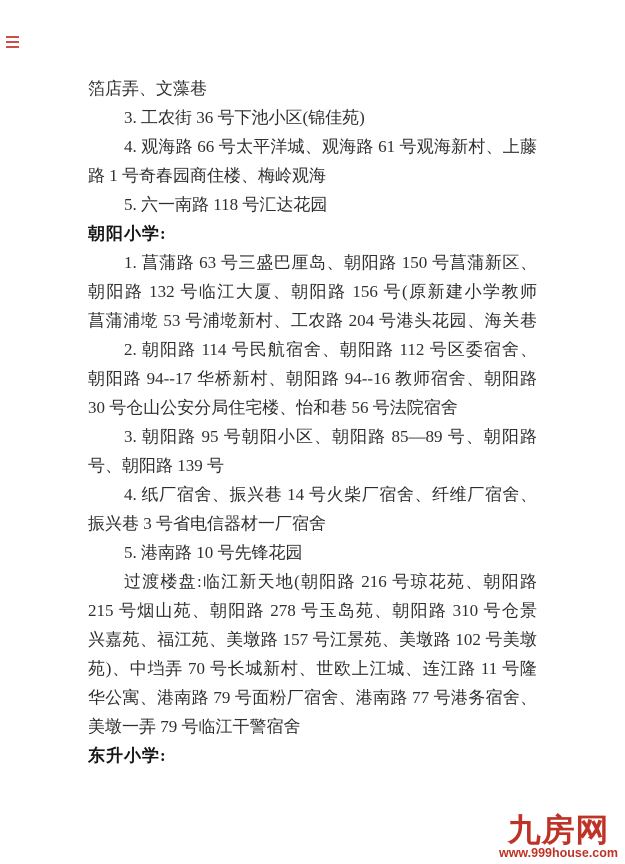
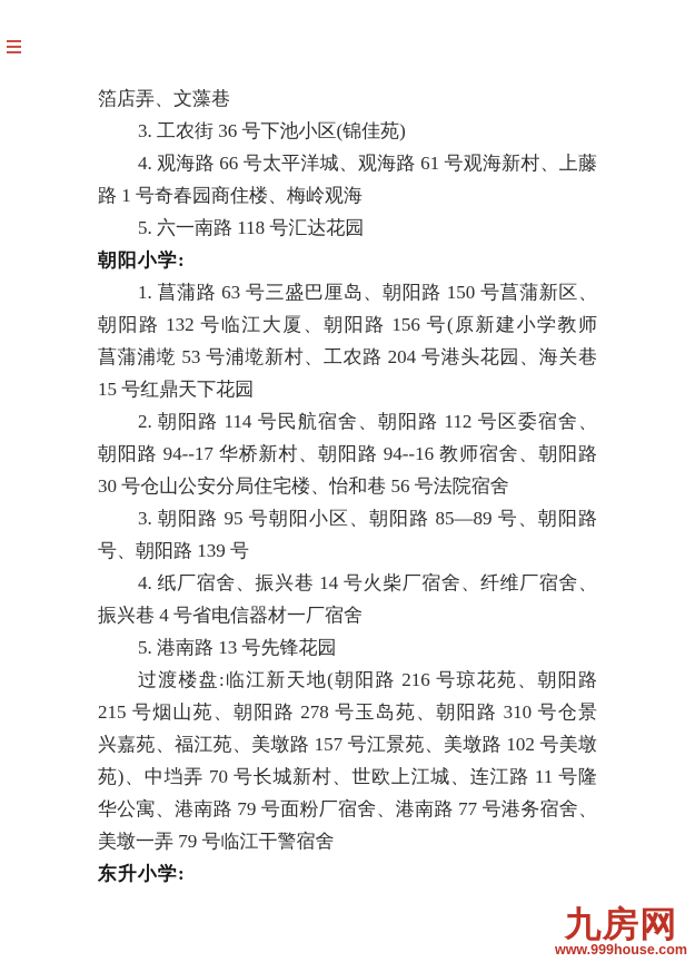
  箔店弄、文藻巷
  3. 工农街 36 号下池小区(锦佳苑)
  4. 观海路 66 号太平洋城、观海路 61 号观海新村、上藤
  路 1 号奇春园商住楼、梅岭观海
  5. 六一南路 118 号汇达花园
  朝阳小学:
  1. 菖蒲路 63 号三盛巴厘岛、朝阳路 150 号菖蒲新区、
  朝阳路 132 号临江大厦、朝阳路 156 号(原新建小学教师
  菖蒲浦墘 53 号浦墘新村、工农路 204 号港头花园、海关巷
+ 15 号红鼎天下花园
  2. 朝阳路 114 号民航宿舍、朝阳路 112 号区委宿舍、
  朝阳路 94--17 华桥新村、朝阳路 94--16 教师宿舍、朝阳路
  30 号仓山公安分局住宅楼、怡和巷 56 号法院宿舍
  3. 朝阳路 95 号朝阳小区、朝阳路 85—89 号、朝阳路
  号、朝阳路 139 号
  4. 纸厂宿舍、振兴巷 14 号火柴厂宿舍、纤维厂宿舍、
- 振兴巷 3 号省电信器材一厂宿舍
+ 振兴巷 4 号省电信器材一厂宿舍
- 5. 港南路 10 号先锋花园
+ 5. 港南路 13 号先锋花园
  过渡楼盘:临江新天地(朝阳路 216 号琼花苑、朝阳路
  215 号烟山苑、朝阳路 278 号玉岛苑、朝阳路 310 号仓景
  兴嘉苑、福江苑、美墩路 157 号江景苑、美墩路 102 号美墩
  苑)、中垱弄 70 号长城新村、世欧上江城、连江路 11 号隆
  华公寓、港南路 79 号面粉厂宿舍、港南路 77 号港务宿舍、
  美墩一弄 79 号临江干警宿舍
  东升小学:
  九房网
  www.999house.com
